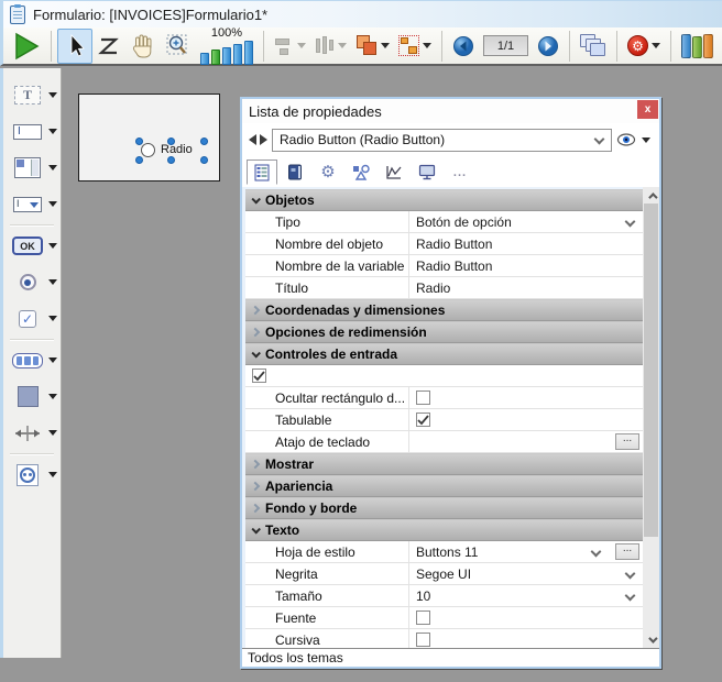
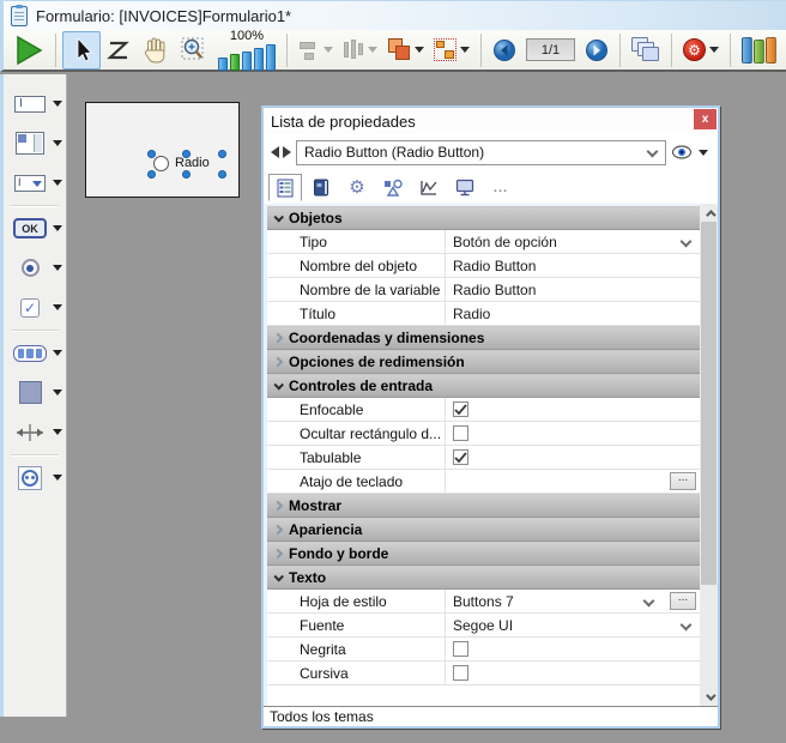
  Formulario: [INVOICES]Formulario1*
  100%
  1/1
  ⚙
- T
  I
  I
  OK
  ✓
  Radio
  Lista de propiedades
  x
  Radio Button (Radio Button)
  ⚙
  ...
  Objetos
  Tipo
  Botón de opción
  Nombre del objeto
  Radio Button
  Nombre de la variable
  Radio Button
  Título
  Radio
  Coordenadas y dimensiones
  Opciones de redimensión
  Controles de entrada
+ Enfocable
  Ocultar rectángulo d...
  Tabulable
  Atajo de teclado
  ...
  Mostrar
  Apariencia
  Fondo y borde
  Texto
  Hoja de estilo
- Buttons 11
+ Buttons 7
  ...
- Negrita
+ Fuente
  Segoe UI
- Tamaño
- 10
- Fuente
+ Negrita
  Cursiva
  Todos los temas
